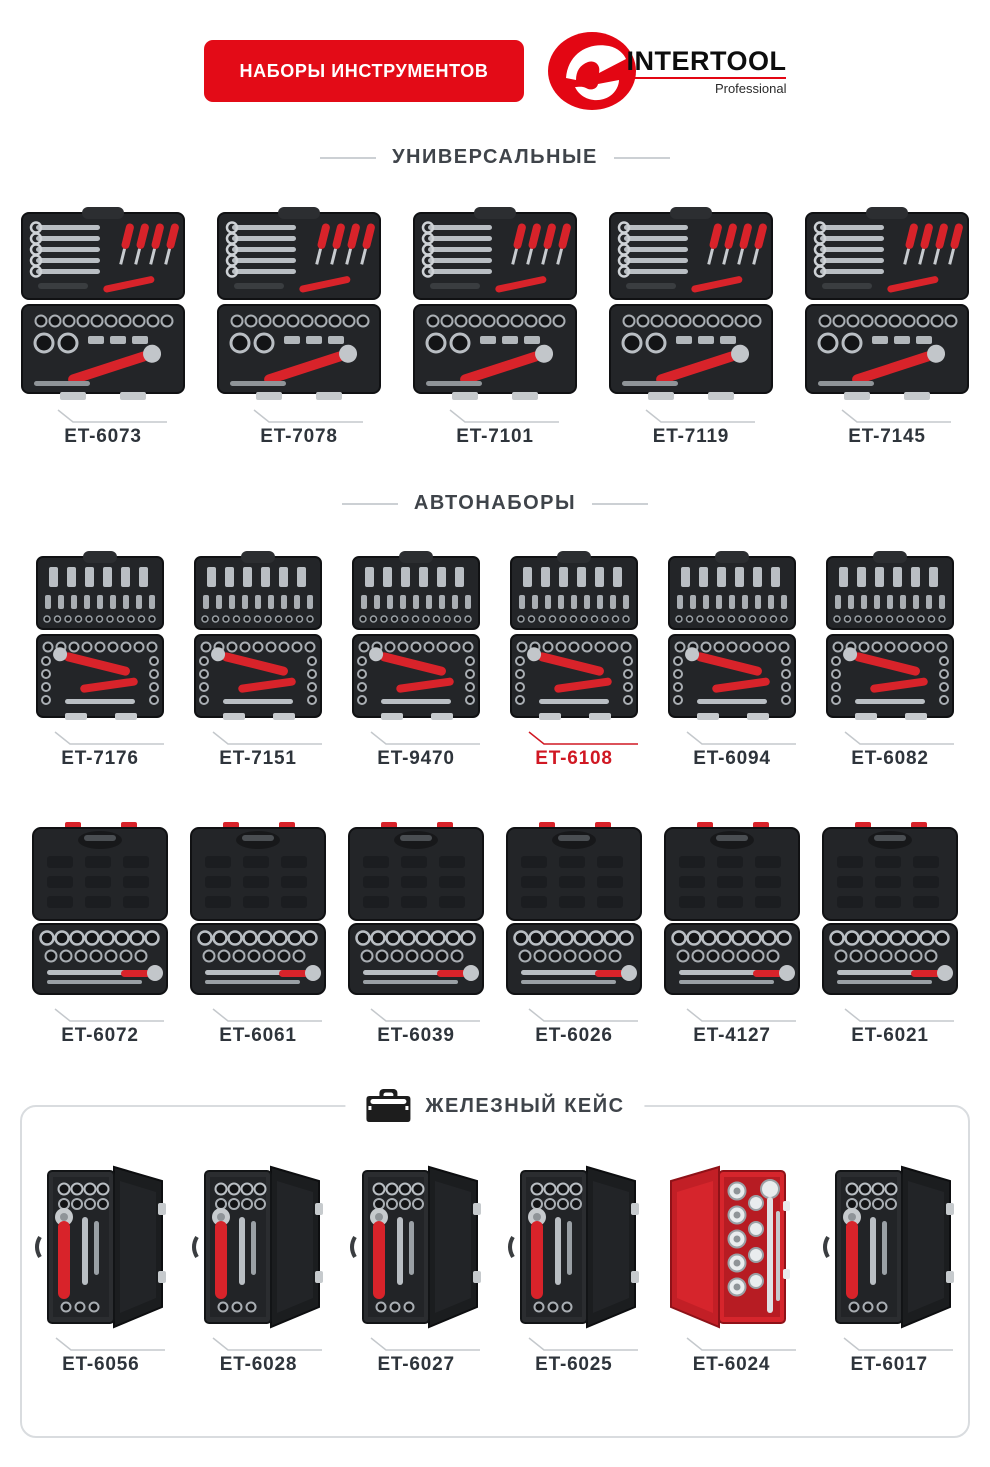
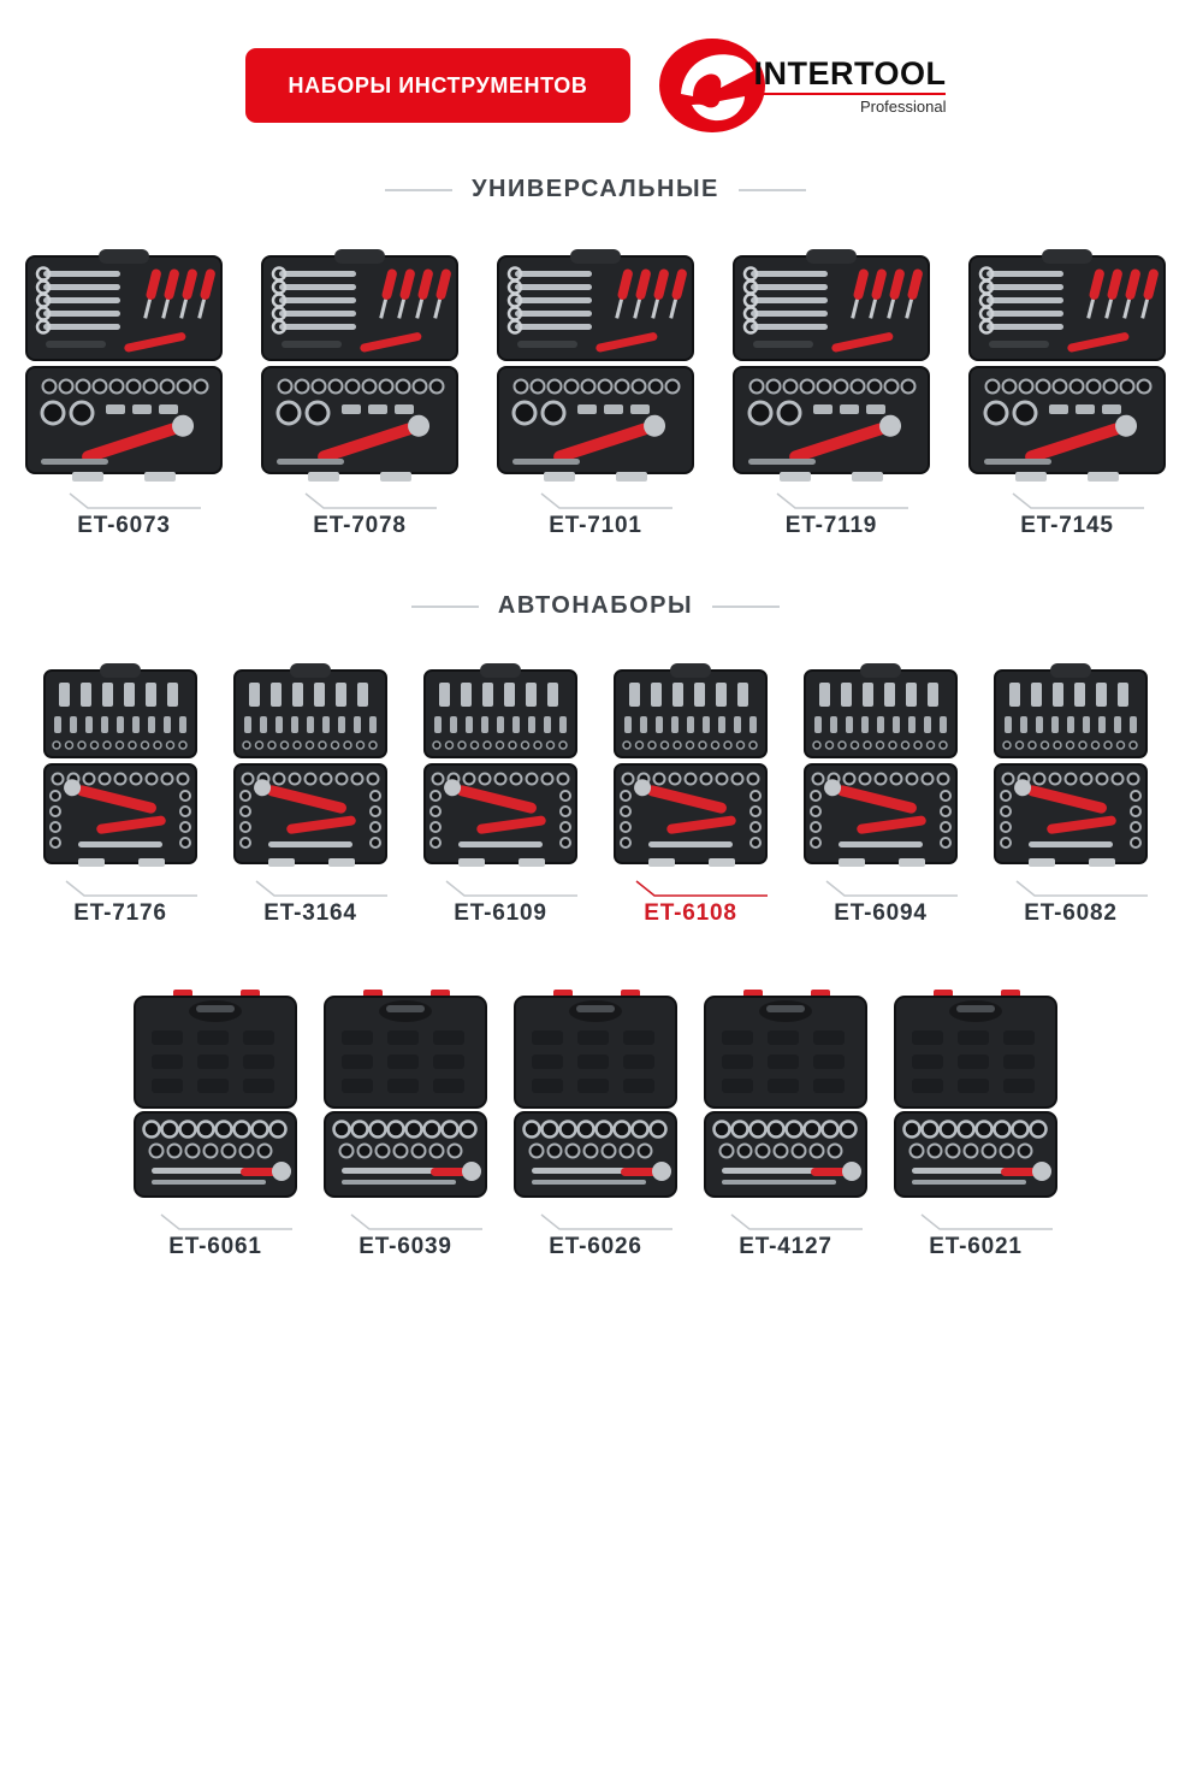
  НАБОРЫ ИНСТРУМЕНТОВ
  INTERTOOL
  Professional
  УНИВЕРСАЛЬНЫЕ
  ET-6073
  ET-7078
  ET-7101
  ET-7119
  ET-7145
  АВТОНАБОРЫ
  ET-7176
- ET-7151
+ ET-3164
- ET-9470
+ ET-6109
  ET-6108
  ET-6094
  ET-6082
- ET-6072
  ET-6061
  ET-6039
  ET-6026
  ET-4127
  ET-6021
- ЖЕЛЕЗНЫЙ КЕЙС
- ET-6056
- ET-6028
- ET-6027
- ET-6025
- ET-6024
- ET-6017
